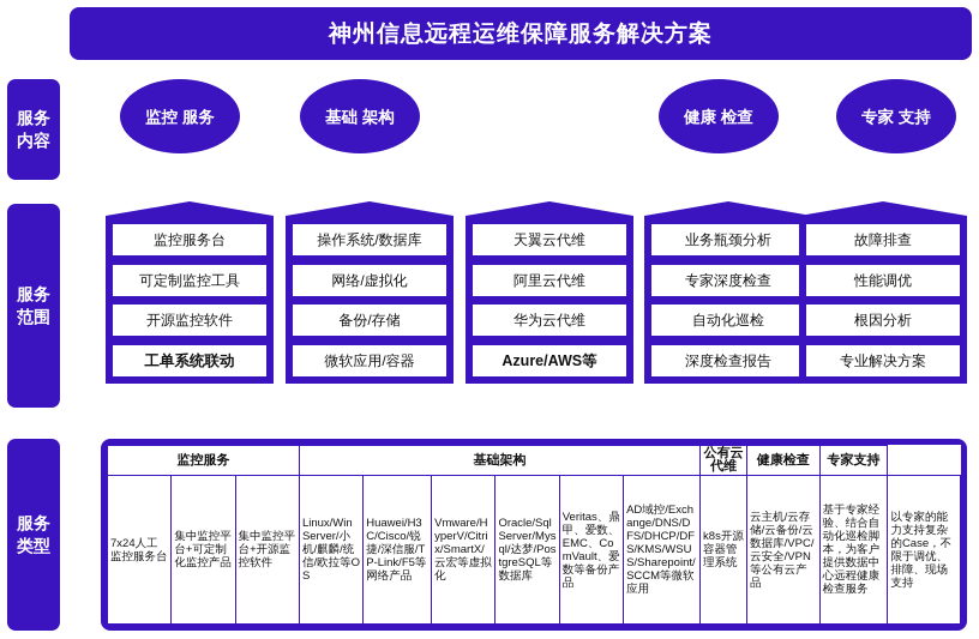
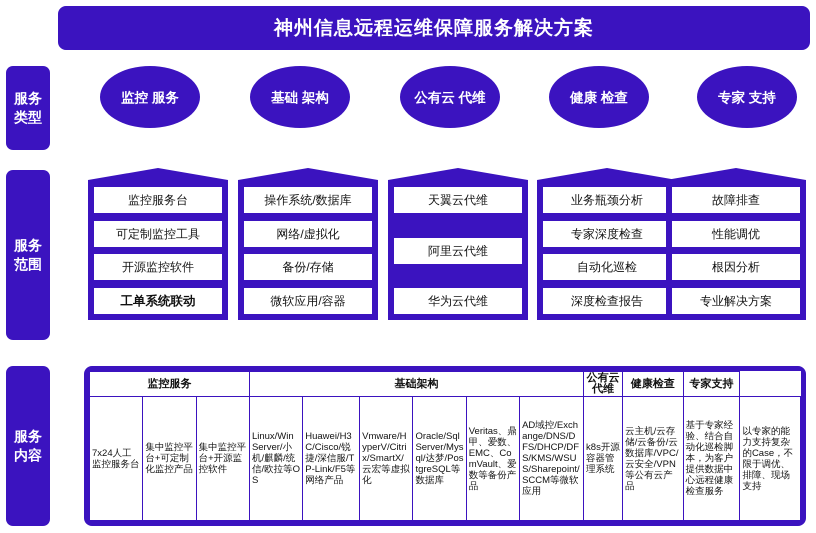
  神州信息远程运维保障服务解决方案
  服务
- 内容
+ 类型
  服务
  范围
  服务
- 类型
+ 内容
  监控 服务
  基础 架构
+ 公有云 代维
  健康 检查
  专家 支持
  监控服务台
  可定制监控工具
  开源监控软件
  工单系统联动
  操作系统/数据库
  网络/虚拟化
  备份/存储
  微软应用/容器
  天翼云代维
  阿里云代维
  华为云代维
- Azure/AWS等
  业务瓶颈分析
  专家深度检查
  自动化巡检
  深度检查报告
  故障排查
  性能调优
  根因分析
  专业解决方案
  监控服务	基础架构	公有云代维	健康检查	专家支持
  7x24人工监控服务台	集中监控平台+可定制化监控产品	集中监控平台+开源监控软件	Linux/Win Server/小机/麒麟/统信/欧拉等OS	Huawei/H3C/Cisco/锐捷/深信服/TP-Link/F5等网络产品	Vmware/HyperV/Citrix/SmartX/云宏等虚拟化	Oracle/SqlServer/Mysql/达梦/PostgreSQL等数据库	Veritas、鼎甲、爱数、EMC、ComVault、爱数等备份产品	AD域控/Exchange/DNS/DFS/DHCP/DFS/KMS/WSUS/Sharepoint/SCCM等微软应用	k8s开源容器管理系统	云主机/云存储/云备份/云数据库/VPC/云安全/VPN等公有云产品	基于专家经验、结合自动化巡检脚本，为客户提供数据中心远程健康检查服务	以专家的能力支持复杂的Case，不限于调优、排障、现场支持
